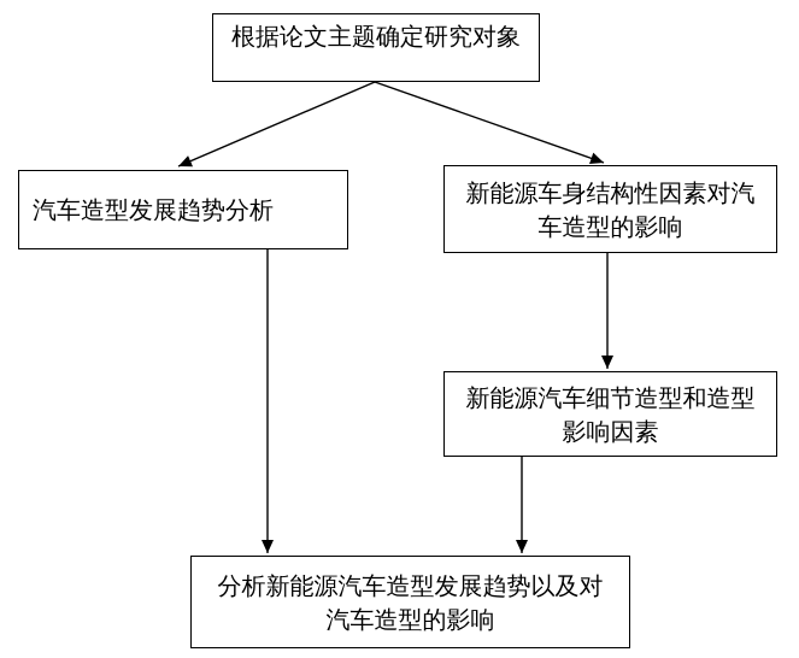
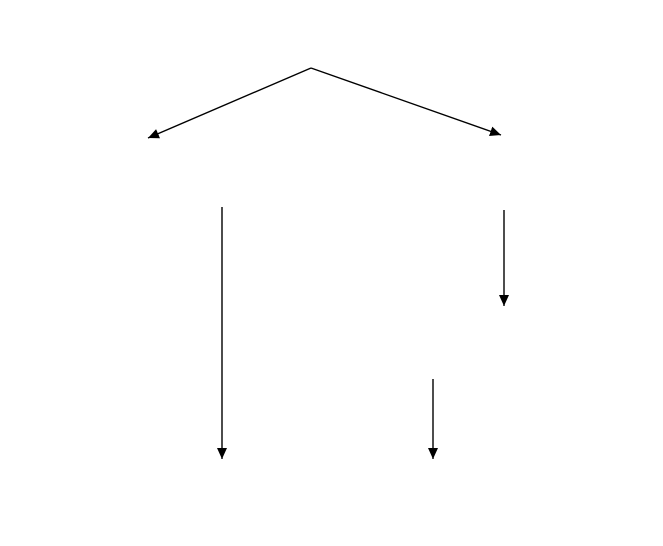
- 根据论文主题确定研究对象
- 汽车造型发展趋势分析
- 新能源车身结构性因素对汽
- 车造型的影响
- 新能源汽车细节造型和造型
- 影响因素
- 分析新能源汽车造型发展趋势以及对
- 汽车造型的影响
